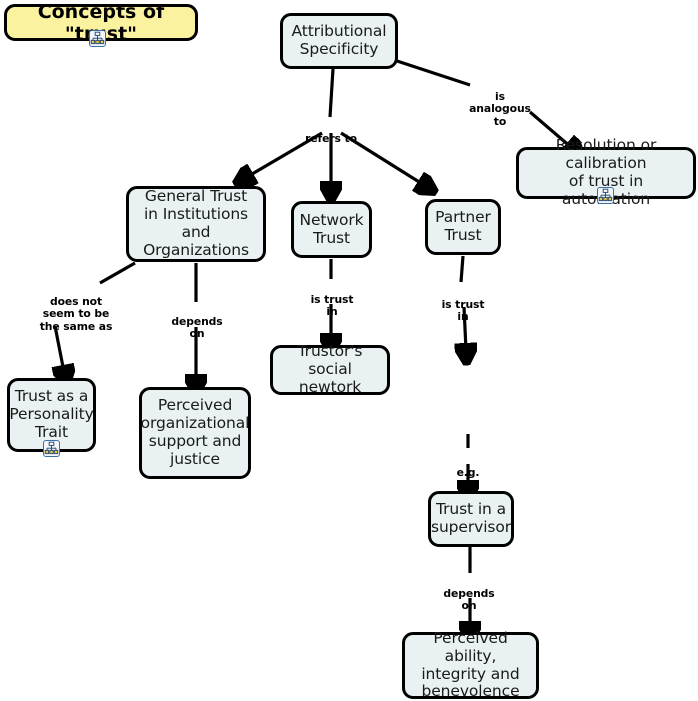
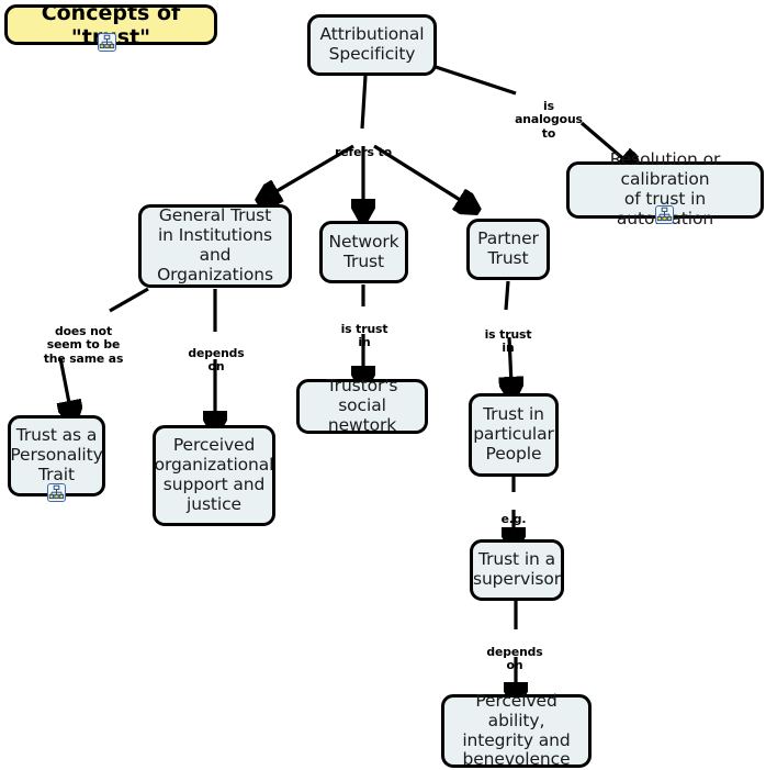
  Concepts of "tst"
  Attributional
  Specificity
  Resolution or calibration
  of trust in autoation
  General Trust
  in Institutions
  and Organizations
  Network
  Trust
  Partner
  Trust
  Trust as a
  Personality
  Trait
  Perceived
  organizational
  support and
  justice
  Trustor's social
  newtork
+ Trust in
+ particular
+ People
  Trust in a
  supervisor
  Perceived ability,
  integrity and
  benevolence
  refers to
  is
  analogous
  to
  does not
  seem to be
  the same as
  depends
  on
  is trust
  in
  is trust
  in
  e.g.
  depends
  on
